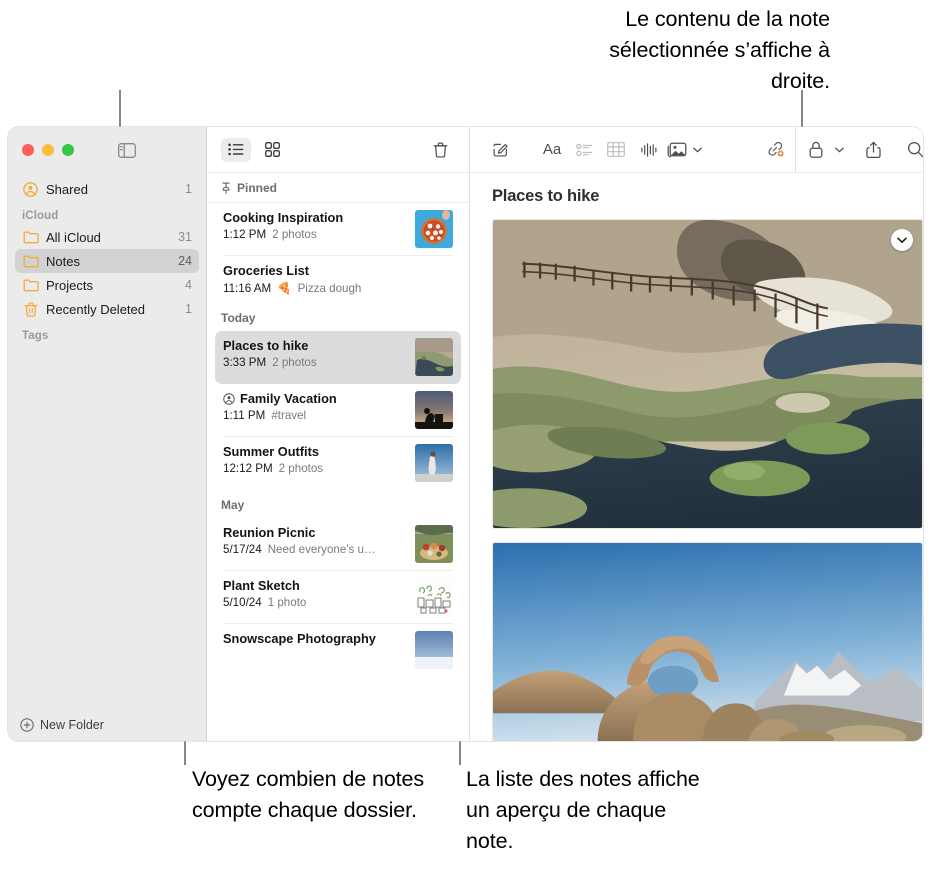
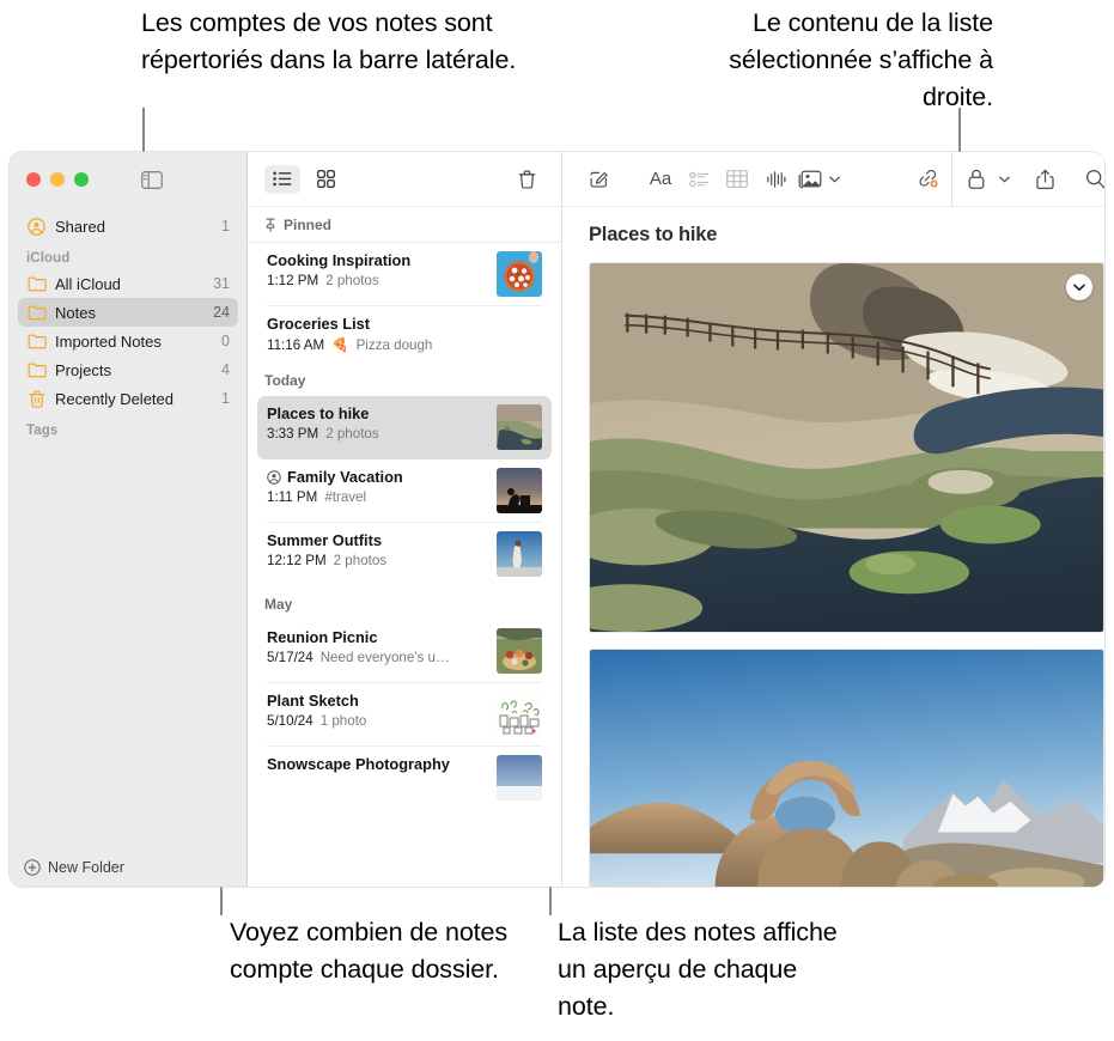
+ Les comptes de vos notes sont répertoriés dans la barre latérale.
- Le contenu de la note sélectionnée s’affiche à droite.
+ Le contenu de la liste sélectionnée s’affiche à droite.
  Voyez combien de notes compte chaque dossier.
  La liste des notes affiche un aperçu de chaque note.
  Shared
  1
  iCloud
  All iCloud
  31
  Notes
  24
+ Imported Notes
+ 0
  Projects
  4
  Recently Deleted
  1
  Tags
  New Folder
  Pinned
  Cooking Inspiration
  1:12 PM
  2 photos
  Groceries List
  11:16 AM
  🍕
  Pizza dough
  Today
  Places to hike
  3:33 PM
  2 photos
  Family Vacation
  1:11 PM
  #travel
  Summer Outfits
  12:12 PM
  2 photos
  May
  Reunion Picnic
  5/17/24
  Need everyone's u…
  Plant Sketch
  5/10/24
  1 photo
  Snowscape Photography
  Aa
  Places to hike
